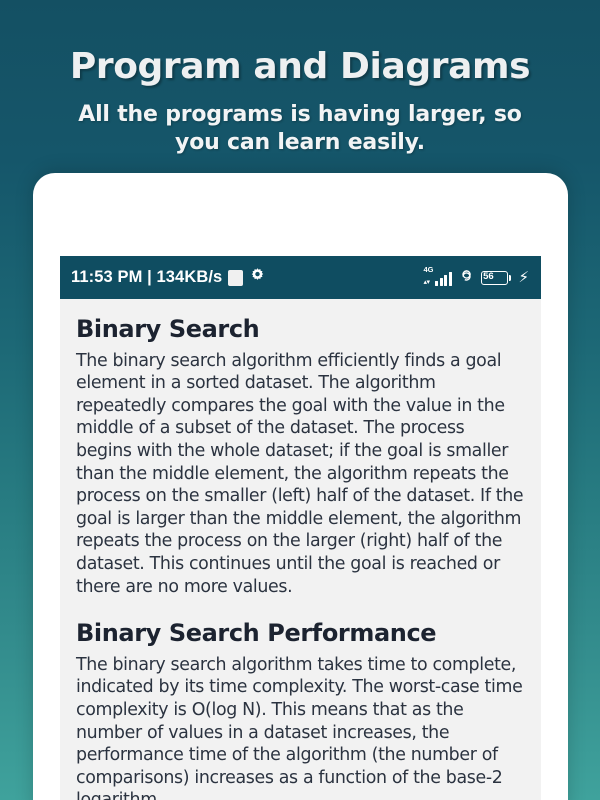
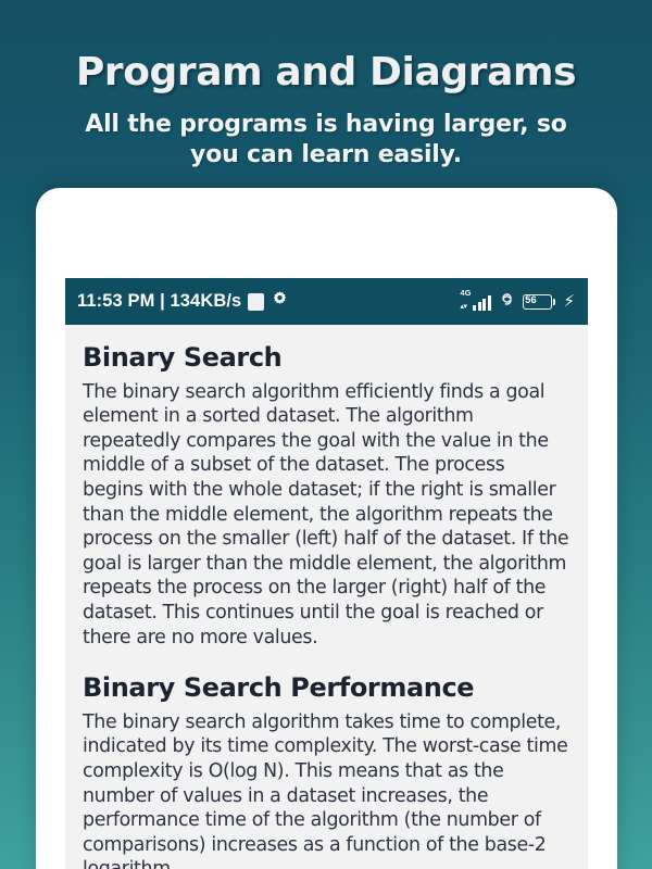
  Program and Diagrams
  All the programs is having larger, so you can learn easily.
  11:53 PM | 134KB/s
  4G
  56
  ⚡
  Binary Search
- The binary search algorithm efficiently finds a goal element in a sorted dataset. The algorithm repeatedly compares the goal with the value in the middle of a subset of the dataset. The process begins with the whole dataset; if the goal is smaller than the middle element, the algorithm repeats the process on the smaller (left) half of the dataset. If the goal is larger than the middle element, the algorithm repeats the process on the larger (right) half of the dataset. This continues until the goal is reached or there are no more values.
+ The binary search algorithm efficiently finds a goal element in a sorted dataset. The algorithm repeatedly compares the goal with the value in the middle of a subset of the dataset. The process begins with the whole dataset; if the right is smaller than the middle element, the algorithm repeats the process on the smaller (left) half of the dataset. If the goal is larger than the middle element, the algorithm repeats the process on the larger (right) half of the dataset. This continues until the goal is reached or there are no more values.
  Binary Search Performance
  The binary search algorithm takes time to complete, indicated by its time complexity. The worst-case time complexity is O(log N). This means that as the number of values in a dataset increases, the performance time of the algorithm (the number of comparisons) increases as a function of the base-2
